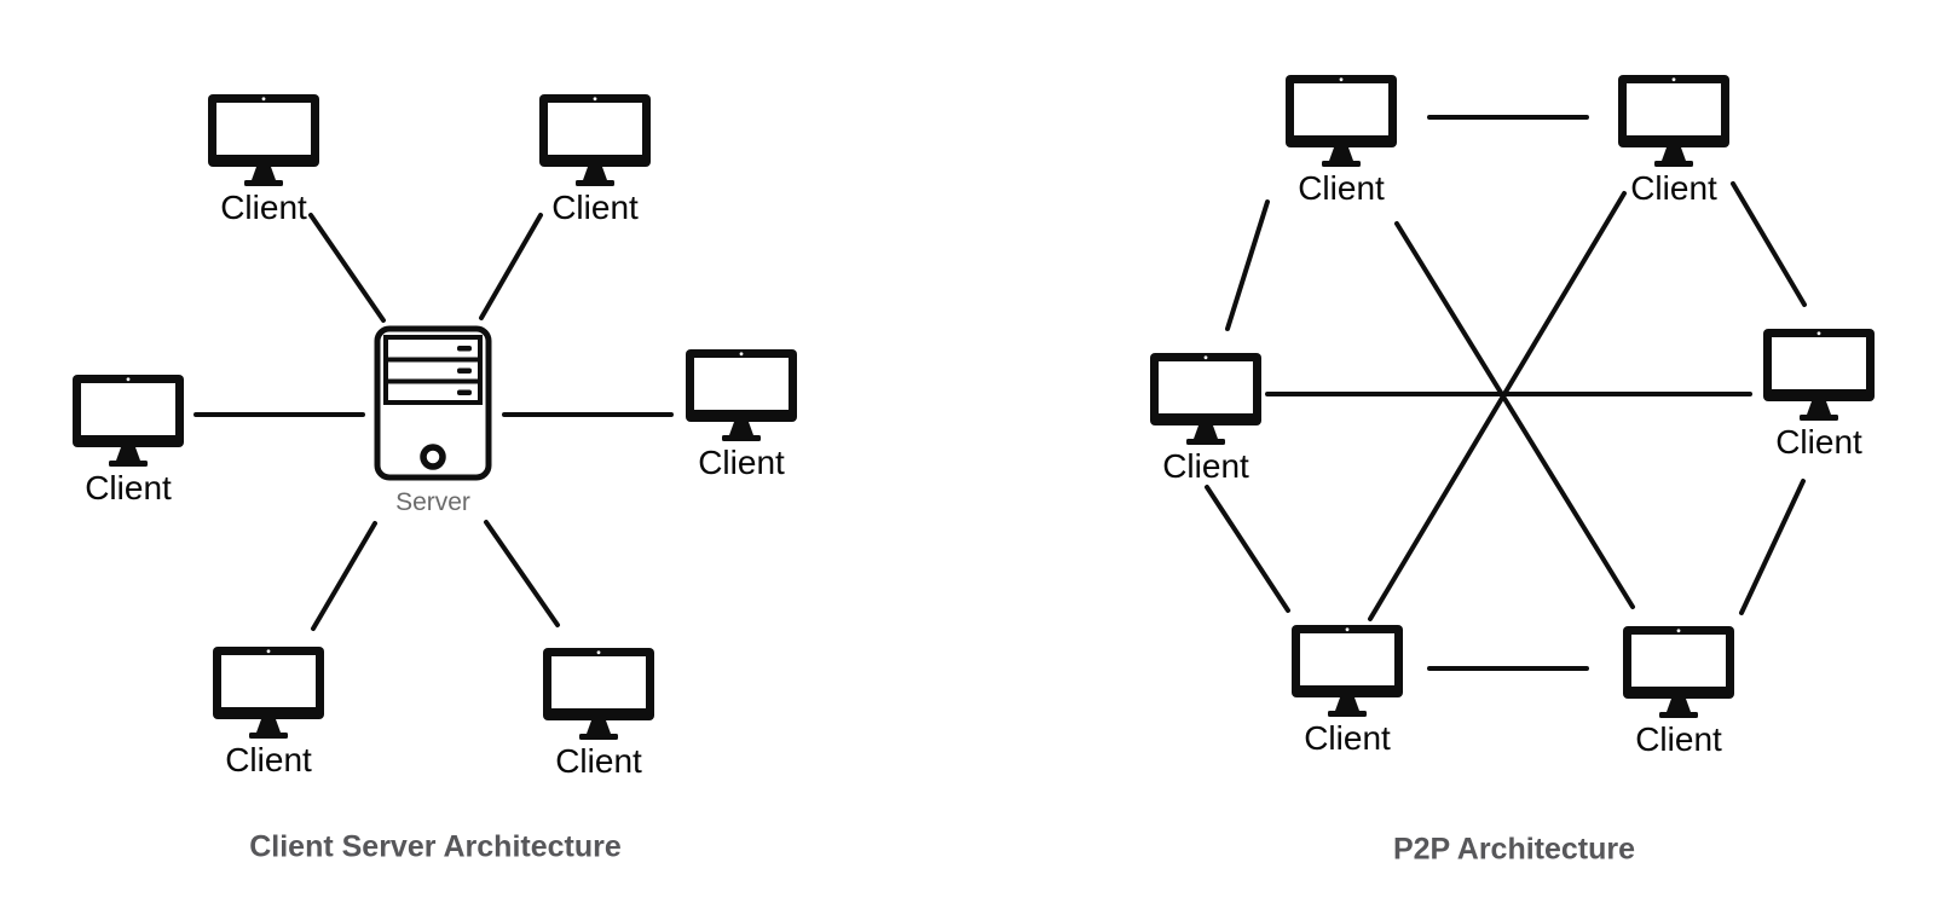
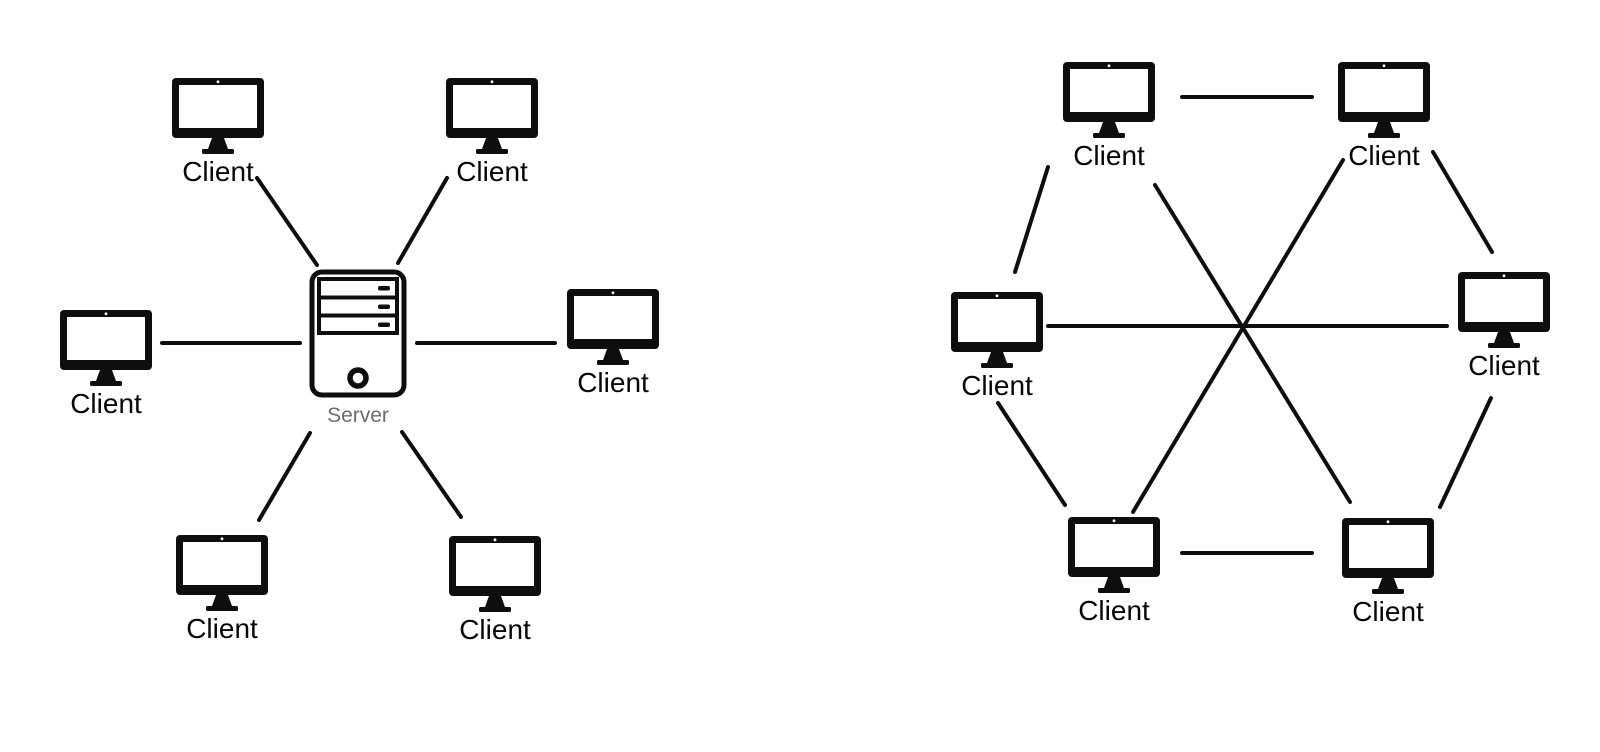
  Server
  Client
  Client
  Client
  Client
  Client
  Client
  Client
  Client
  Client
  Client
  Client
  Client
- Client Server Architecture
- P2P Architecture
